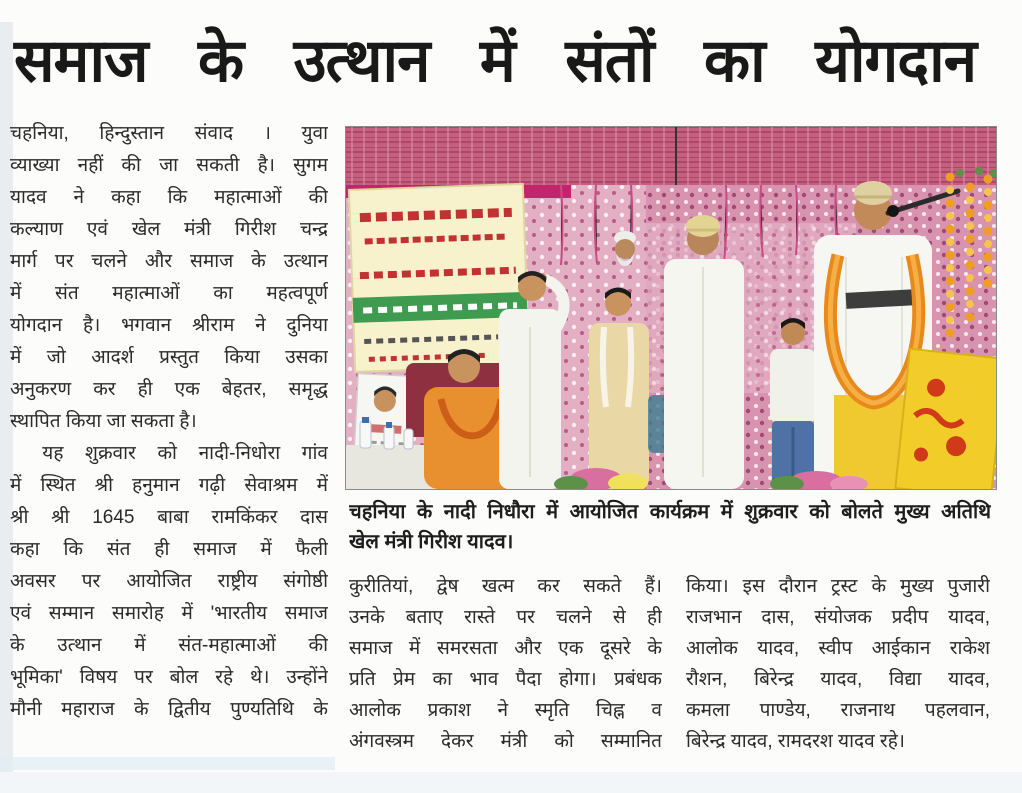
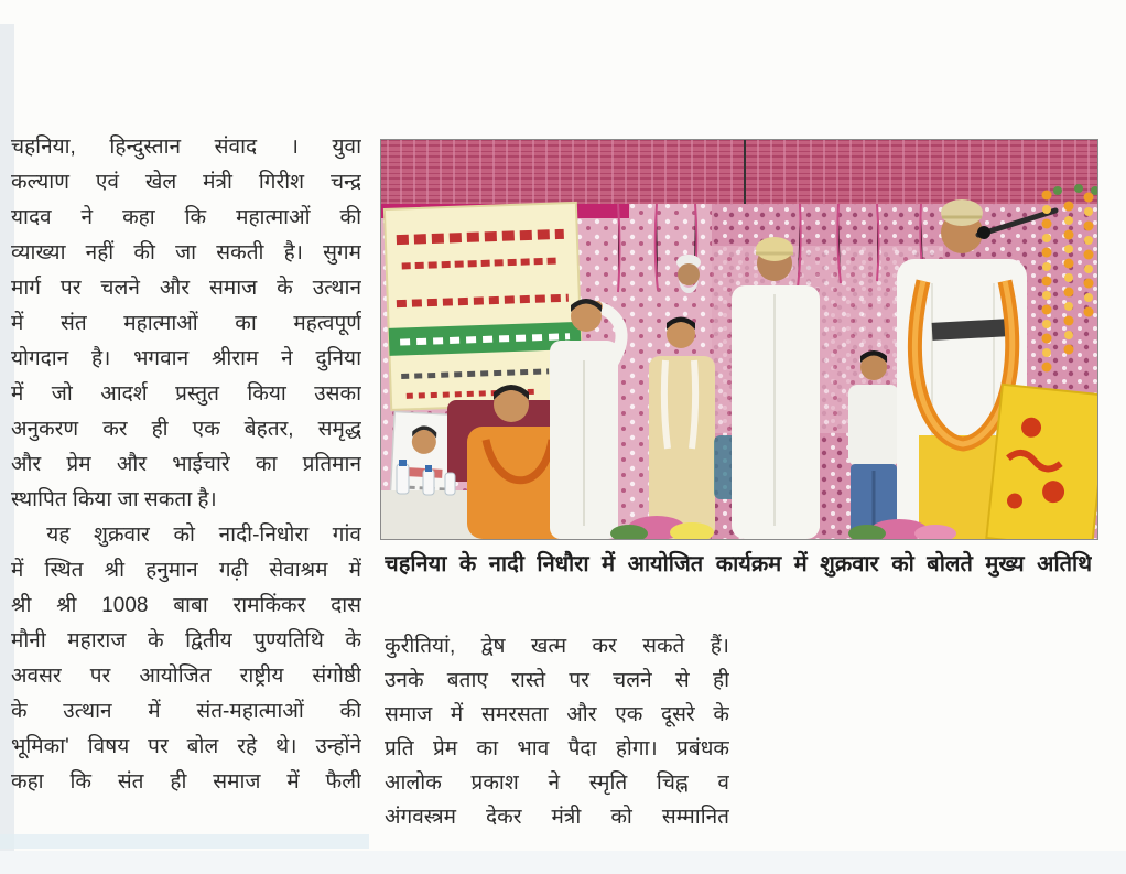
- समाज के उत्थान में संतों का योगदान
  चहनिया, हिन्दुस्तान संवाद । युवा
- व्याख्या नहीं की जा सकती है। सुगम
+ कल्याण एवं खेल मंत्री गिरीश चन्द्र
  यादव ने कहा कि महात्माओं की
- कल्याण एवं खेल मंत्री गिरीश चन्द्र
+ व्याख्या नहीं की जा सकती है। सुगम
  मार्ग पर चलने और समाज के उत्थान
  में संत महात्माओं का महत्वपूर्ण
  योगदान है। भगवान श्रीराम ने दुनिया
  में जो आदर्श प्रस्तुत किया उसका
  अनुकरण कर ही एक बेहतर, समृद्ध
+ और प्रेम और भाईचारे का प्रतिमान
  स्थापित किया जा सकता है।
  यह शुक्रवार को नादी-निधोरा गांव
  में स्थित श्री हनुमान गढ़ी सेवाश्रम में
- श्री श्री 1645 बाबा रामकिंकर दास
+ श्री श्री 1008 बाबा रामकिंकर दास
- कहा कि संत ही समाज में फैली
+ मौनी महाराज के द्वितीय पुण्यतिथि के
  अवसर पर आयोजित राष्ट्रीय संगोष्ठी
- एवं सम्मान समारोह में 'भारतीय समाज
  के उत्थान में संत-महात्माओं की
  भूमिका' विषय पर बोल रहे थे। उन्होंने
- मौनी महाराज के द्वितीय पुण्यतिथि के
+ कहा कि संत ही समाज में फैली
  चहनिया के नादी निधौरा में आयोजित कार्यक्रम में शुक्रवार को बोलते मुख्य अतिथि
- खेल मंत्री गिरीश यादव।
  कुरीतियां, द्वेष खत्म कर सकते हैं।
  उनके बताए रास्ते पर चलने से ही
  समाज में समरसता और एक दूसरे के
  प्रति प्रेम का भाव पैदा होगा। प्रबंधक
  आलोक प्रकाश ने स्मृति चिह्न व
  अंगवस्त्रम देकर मंत्री को सम्मानित
- किया। इस दौरान ट्रस्ट के मुख्य पुजारी
- राजभान दास, संयोजक प्रदीप यादव,
- आलोक यादव, स्वीप आईकान राकेश
- रौशन, बिरेन्द्र यादव, विद्या यादव,
- कमला पाण्डेय, राजनाथ पहलवान,
- बिरेन्द्र यादव, रामदरश यादव रहे।
